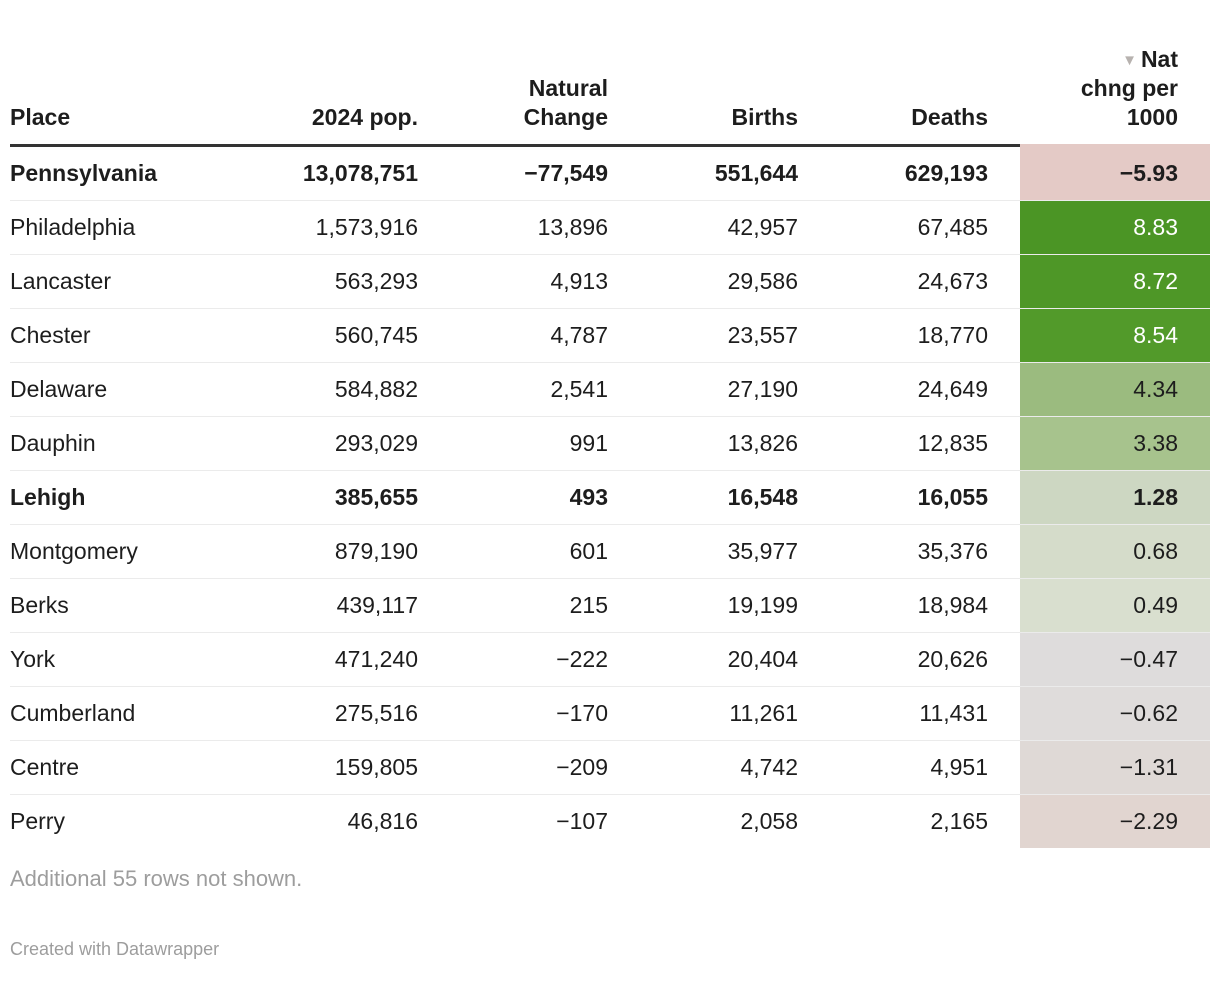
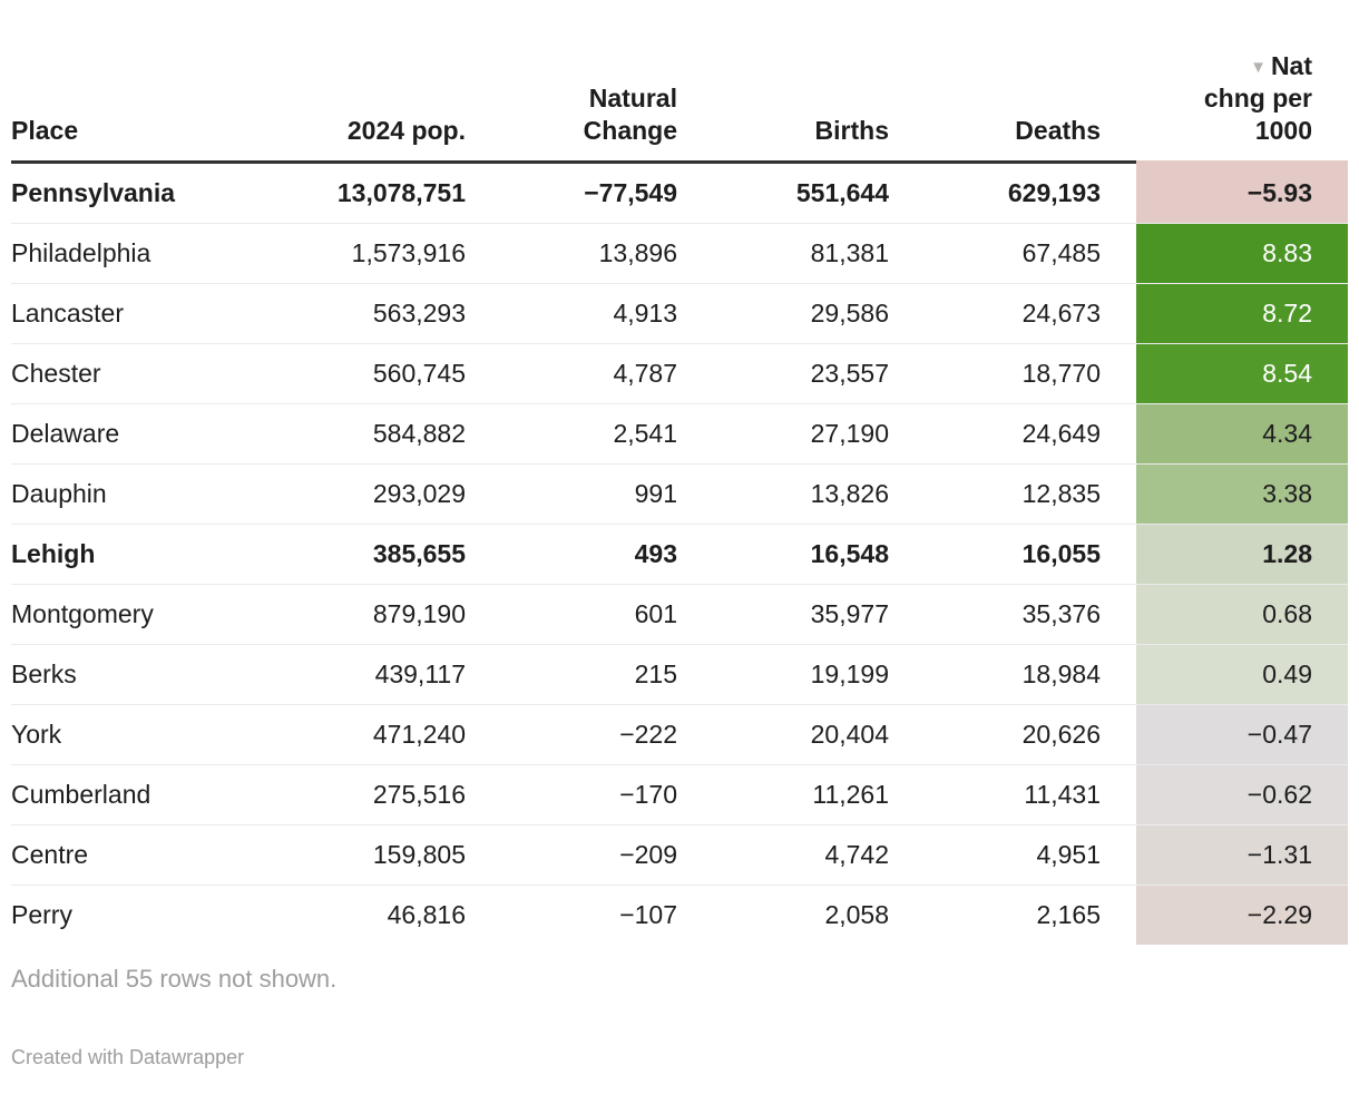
  Place	2024 pop.	Natural Change	Births	Deaths	▼ Nat chng per 1000
  Pennsylvania	13,078,751	−77,549	551,644	629,193	−5.93
- Philadelphia	1,573,916	13,896	42,957	67,485	8.83
+ Philadelphia	1,573,916	13,896	81,381	67,485	8.83
  Lancaster	563,293	4,913	29,586	24,673	8.72
  Chester	560,745	4,787	23,557	18,770	8.54
  Delaware	584,882	2,541	27,190	24,649	4.34
  Dauphin	293,029	991	13,826	12,835	3.38
  Lehigh	385,655	493	16,548	16,055	1.28
  Montgomery	879,190	601	35,977	35,376	0.68
  Berks	439,117	215	19,199	18,984	0.49
  York	471,240	−222	20,404	20,626	−0.47
  Cumberland	275,516	−170	11,261	11,431	−0.62
  Centre	159,805	−209	4,742	4,951	−1.31
  Perry	46,816	−107	2,058	2,165	−2.29
  Additional 55 rows not shown.
  Created with Datawrapper
